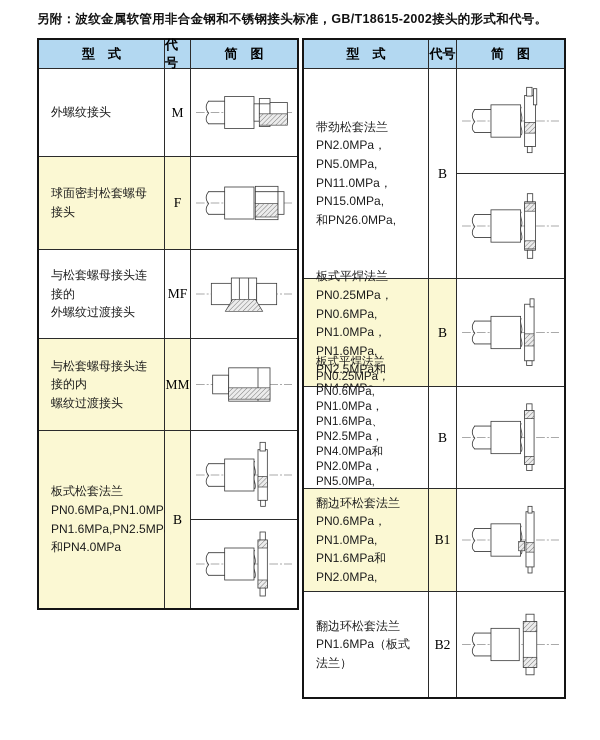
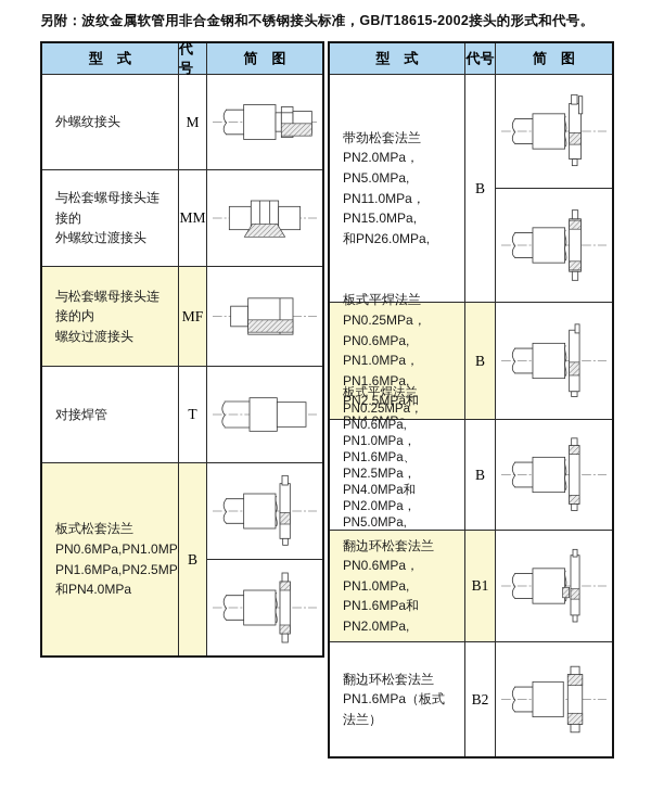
  另附：波纹金属软管用非合金钢和不锈钢接头标准，GB/T18615-2002接头的形式和代号。
  型 式
  代号
  简 图
  外螺纹接头
  M
- 球面密封松套螺母接头
- F
  与松套螺母接头连接的
  外螺纹过渡接头
- MF
+ MM
  与松套螺母接头连接的内
  螺纹过渡接头
- MM
+ MF
+ 对接焊管
+ T
  板式松套法兰
  PN0.6MPa,PN1.0MP
  PN1.6MPa,PN2.5MP
  和PN4.0MPa
  B
  型 式
  代号
  简 图
  带劲松套法兰
  PN2.0MPa，PN5.0MPa,
  PN11.0MPa，PN15.0MPa,
  和PN26.0MPa,
  B
  板式平焊法兰
  PN0.25MPa，PN0.6MPa,
  PN1.0MPa，PN1.6MPa,
  B
  板式平焊法兰
  PN0.25MPa，PN0.6MPa,
  PN1.0MPa，PN1.6MPa、
  PN2.5MPa，PN4.0MPa和
  PN2.0MPa，PN5.0MPa,
  B
  翻边环松套法兰
  PN0.6MPa，PN1.0MPa,
  PN1.6MPa和PN2.0MPa,
  B1
  翻边环松套法兰
  PN1.6MPa（板式法兰）
  B2
